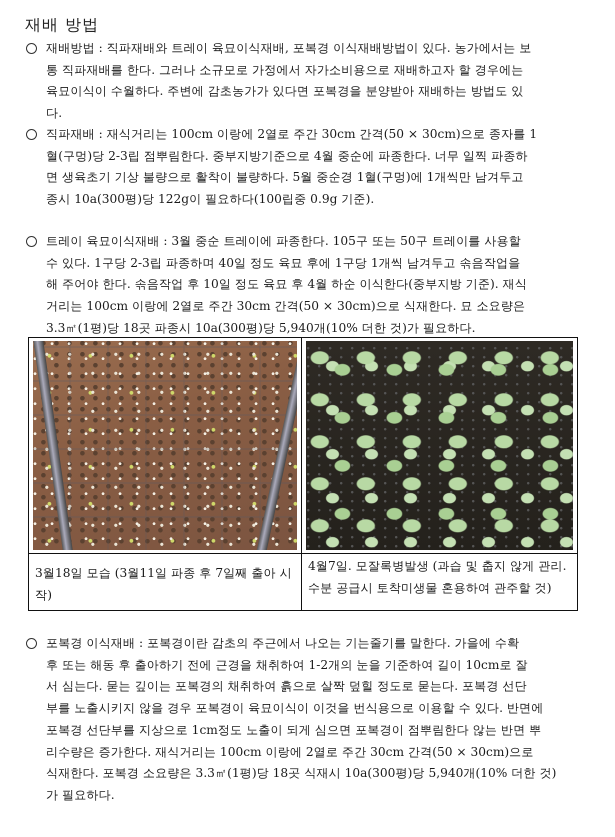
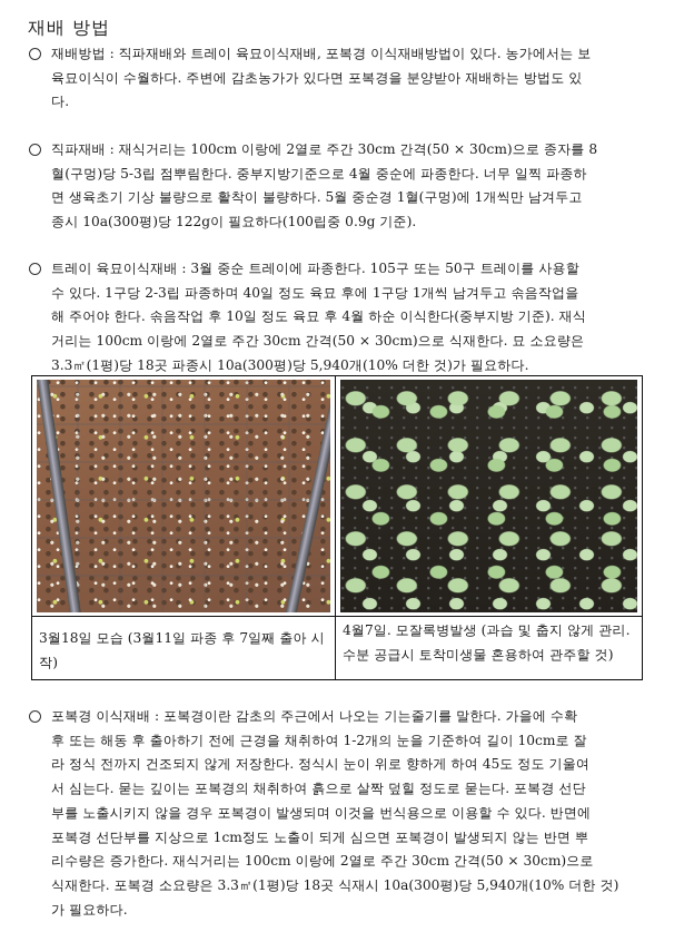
  재배 방법
  재배방법 : 직파재배와 트레이 육묘이식재배, 포복경 이식재배방법이 있다. 농가에서는 보
- 통 직파재배를 한다. 그러나 소규모로 가정에서 자가소비용으로 재배하고자 할 경우에는
  육묘이식이 수월하다. 주변에 감초농가가 있다면 포복경을 분양받아 재배하는 방법도 있
  다.
- 직파재배 : 재식거리는 100cm 이랑에 2열로 주간 30cm 간격(50 × 30cm)으로 종자를 1
+ 직파재배 : 재식거리는 100cm 이랑에 2열로 주간 30cm 간격(50 × 30cm)으로 종자를 8
- 혈(구멍)당 2-3립 점뿌림한다. 중부지방기준으로 4월 중순에 파종한다. 너무 일찍 파종하
+ 혈(구멍)당 5-3립 점뿌림한다. 중부지방기준으로 4월 중순에 파종한다. 너무 일찍 파종하
  면 생육초기 기상 불량으로 활착이 불량하다. 5월 중순경 1혈(구멍)에 1개씩만 남겨두고
  종시 10a(300평)당 122g이 필요하다(100립중 0.9g 기준).
  트레이 육묘이식재배 : 3월 중순 트레이에 파종한다. 105구 또는 50구 트레이를 사용할
  수 있다. 1구당 2-3립 파종하며 40일 정도 육묘 후에 1구당 1개씩 남겨두고 솎음작업을
  해 주어야 한다. 솎음작업 후 10일 정도 육묘 후 4월 하순 이식한다(중부지방 기준). 재식
  거리는 100cm 이랑에 2열로 주간 30cm 간격(50 × 30cm)으로 식재한다. 묘 소요량은
  3.3㎡(1평)당 18곳 파종시 10a(300평)당 5,940개(10% 더한 것)가 필요하다.
  3월18일 모습 (3월11일 파종 후 7일째 출아 시작)
  4월7일. 모잘록병발생 (과습 및 춥지 않게 관리. 수분 공급시 토착미생물 혼용하여 관주할 것)
  포복경 이식재배 : 포복경이란 감초의 주근에서 나오는 기는줄기를 말한다. 가을에 수확
  후 또는 해동 후 출아하기 전에 근경을 채취하여 1-2개의 눈을 기준하여 길이 10cm로 잘
+ 라 정식 전까지 건조되지 않게 저장한다. 정식시 눈이 위로 향하게 하여 45도 정도 기울여
  서 심는다. 묻는 깊이는 포복경의 채취하여 흙으로 살짝 덮힐 정도로 묻는다. 포복경 선단
- 부를 노출시키지 않을 경우 포복경이 육묘이식이 이것을 번식용으로 이용할 수 있다. 반면에
+ 부를 노출시키지 않을 경우 포복경이 발생되며 이것을 번식용으로 이용할 수 있다. 반면에
- 포복경 선단부를 지상으로 1cm정도 노출이 되게 심으면 포복경이 점뿌림한다 않는 반면 뿌
+ 포복경 선단부를 지상으로 1cm정도 노출이 되게 심으면 포복경이 발생되지 않는 반면 뿌
  리수량은 증가한다. 재식거리는 100cm 이랑에 2열로 주간 30cm 간격(50 × 30cm)으로
  식재한다. 포복경 소요량은 3.3㎡(1평)당 18곳 식재시 10a(300평)당 5,940개(10% 더한 것)
  가 필요하다.
